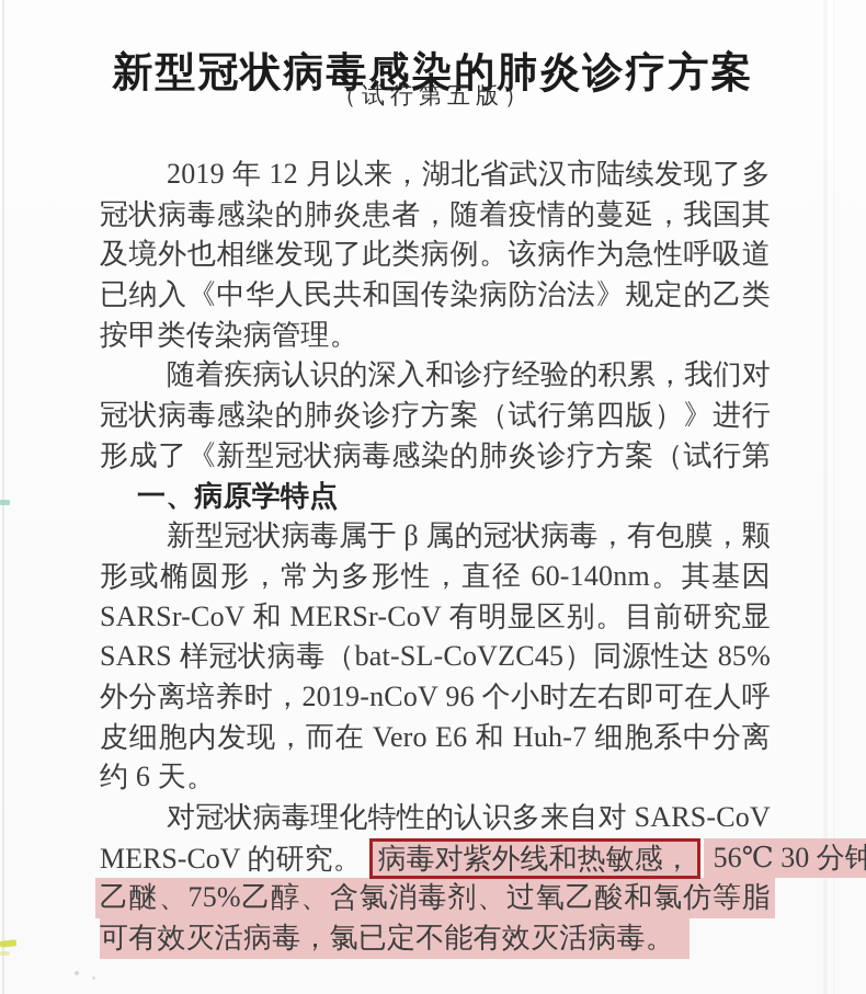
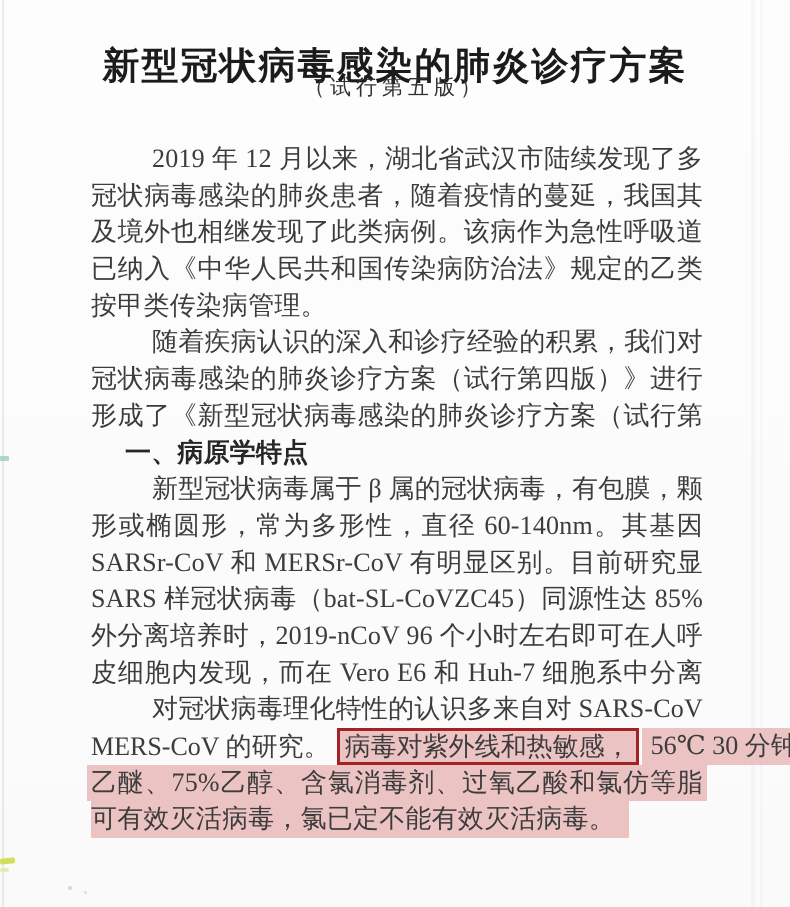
  新型冠状病毒感染的肺炎诊疗方案
  （试行第五版）
  2019 年 12 月以来，湖北省武汉市陆续发现了多
  冠状病毒感染的肺炎患者，随着疫情的蔓延，我国其
  及境外也相继发现了此类病例。该病作为急性呼吸道
  已纳入《中华人民共和国传染病防治法》规定的乙类
  按甲类传染病管理。
  随着疾病认识的深入和诊疗经验的积累，我们对
  冠状病毒感染的肺炎诊疗方案（试行第四版）》进行
  形成了《新型冠状病毒感染的肺炎诊疗方案（试行第
  一、病原学特点
  新型冠状病毒属于 β 属的冠状病毒，有包膜，颗
  形或椭圆形，常为多形性，直径 60-140nm。其基因
  SARSr-CoV 和 MERSr-CoV 有明显区别。目前研究显
  SARS 样冠状病毒（bat-SL-CoVZC45）同源性达 85%
  外分离培养时，2019-nCoV 96 个小时左右即可在人呼
  皮细胞内发现，而在 Vero E6 和 Huh-7 细胞系中分离
- 约 6 天。
  对冠状病毒理化特性的认识多来自对 SARS-CoV
  MERS-CoV 的研究。
  病毒对紫外线和热敏感，
  56℃ 30 分钟
  乙醚、75%乙醇、含氯消毒剂、过氧乙酸和氯仿等脂
  可有效灭活病毒，氯已定不能有效灭活病毒。
